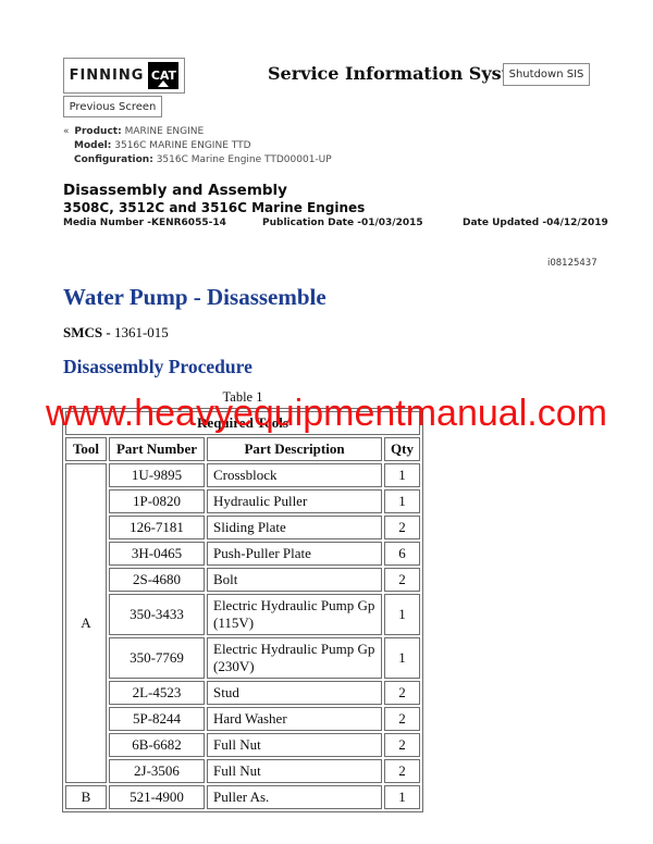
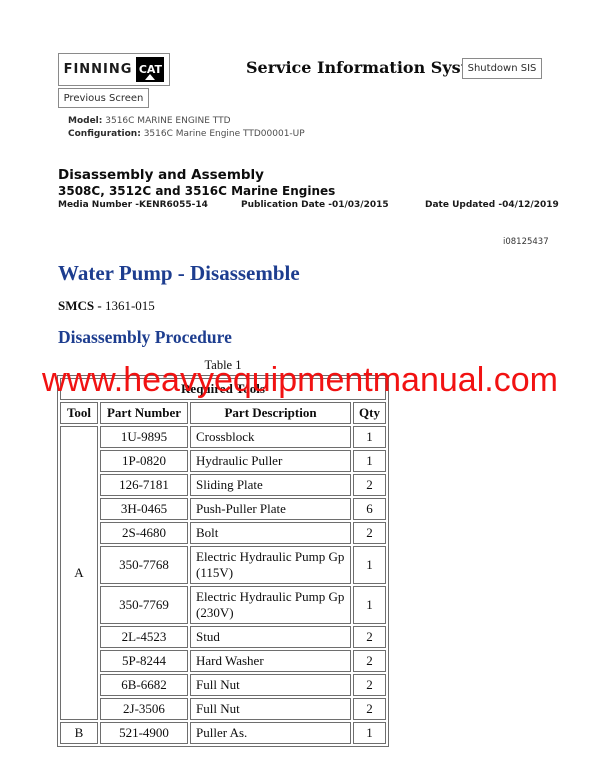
  FINNING
  CAT
  Service Information Sys
  Shutdown SIS
  Previous Screen
- « Product: MARINE ENGINE
  Model: 3516C MARINE ENGINE TTD
  Configuration: 3516C Marine Engine TTD00001-UP
  Disassembly and Assembly
  3508C, 3512C and 3516C Marine Engines
  Media Number -KENR6055-14
  Publication Date -01/03/2015
  Date Updated -04/12/2019
  i08125437
  Water Pump - Disassemble
  SMCS - 1361-015
  Disassembly Procedure
  Table 1
  Required Tools
  Tool	Part Number	Part Description	Qty
  A	1U-9895	Crossblock	1
  1P-0820	Hydraulic Puller	1
  126-7181	Sliding Plate	2
  3H-0465	Push-Puller Plate	6
  2S-4680	Bolt	2
- 350-3433	Electric Hydraulic Pump Gp (115V)	1
+ 350-7768	Electric Hydraulic Pump Gp (115V)	1
  350-7769	Electric Hydraulic Pump Gp (230V)	1
  2L-4523	Stud	2
  5P-8244	Hard Washer	2
  6B-6682	Full Nut	2
  2J-3506	Full Nut	2
  B	521-4900	Puller As.	1
  www.heavyequipmentmanual.com
